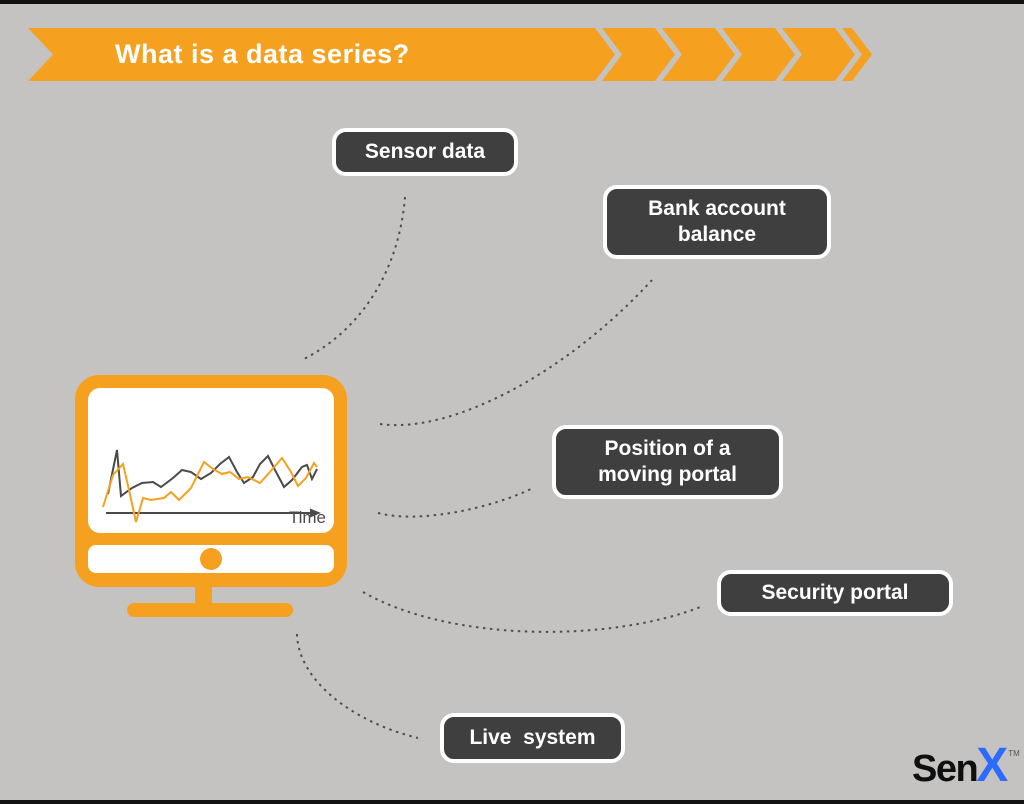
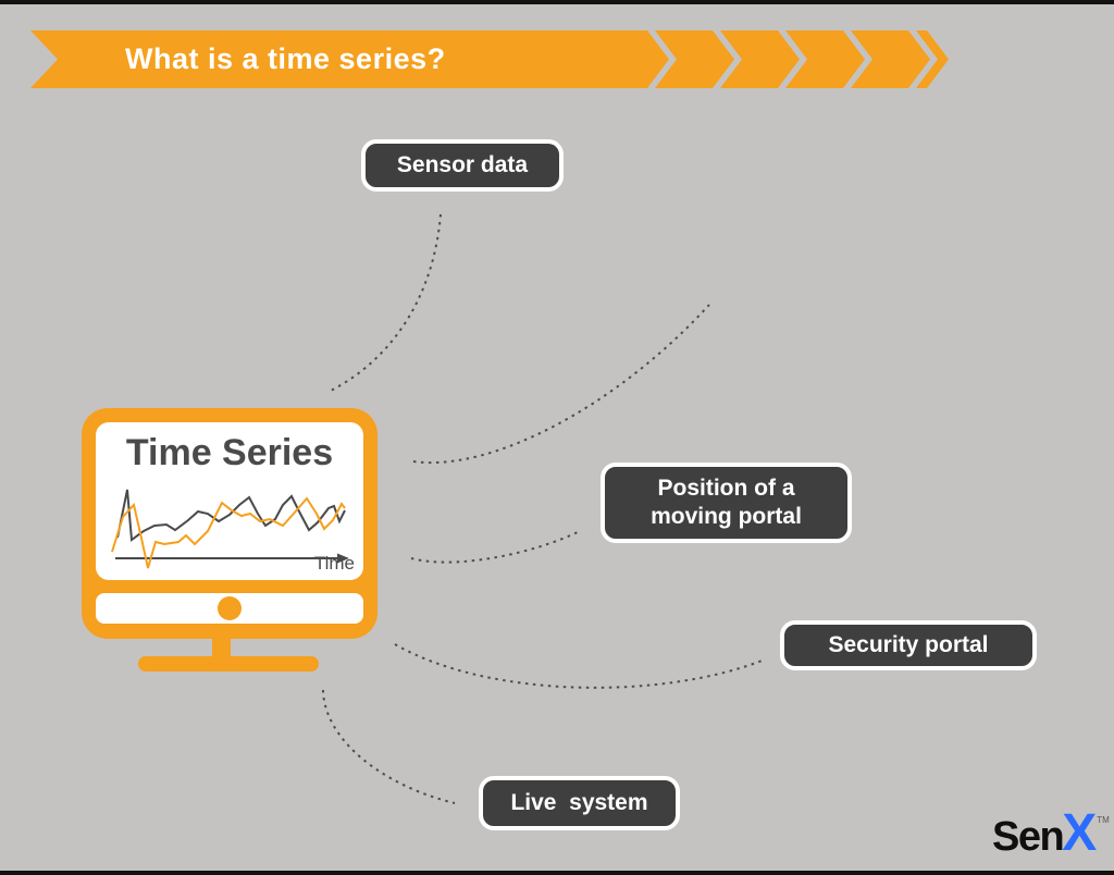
- What is a data series?
+ What is a time series?
+ Time Series
  Time
  Sensor data
- Bank account balance
  Position of a moving portal
  Security portal
  Live system
  Sen
  X
  TM
